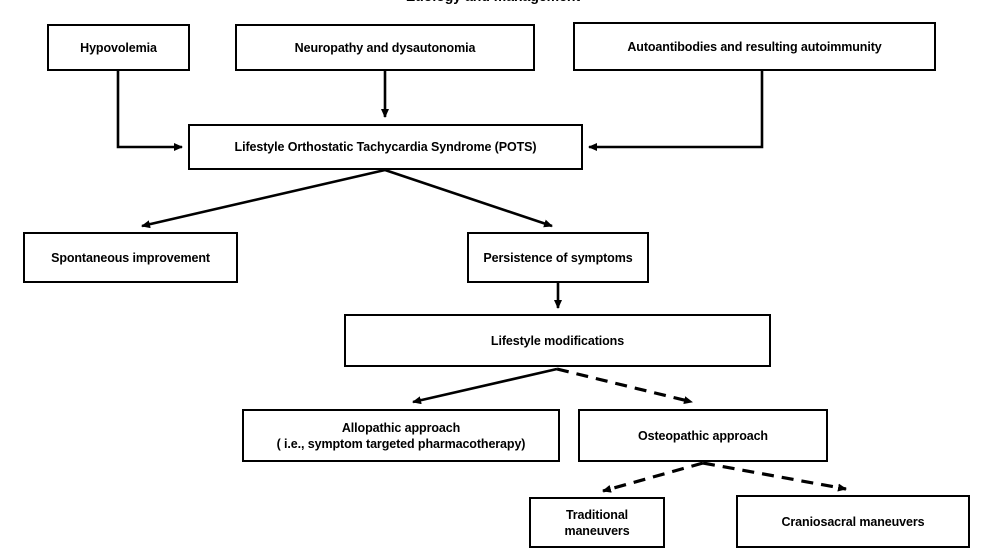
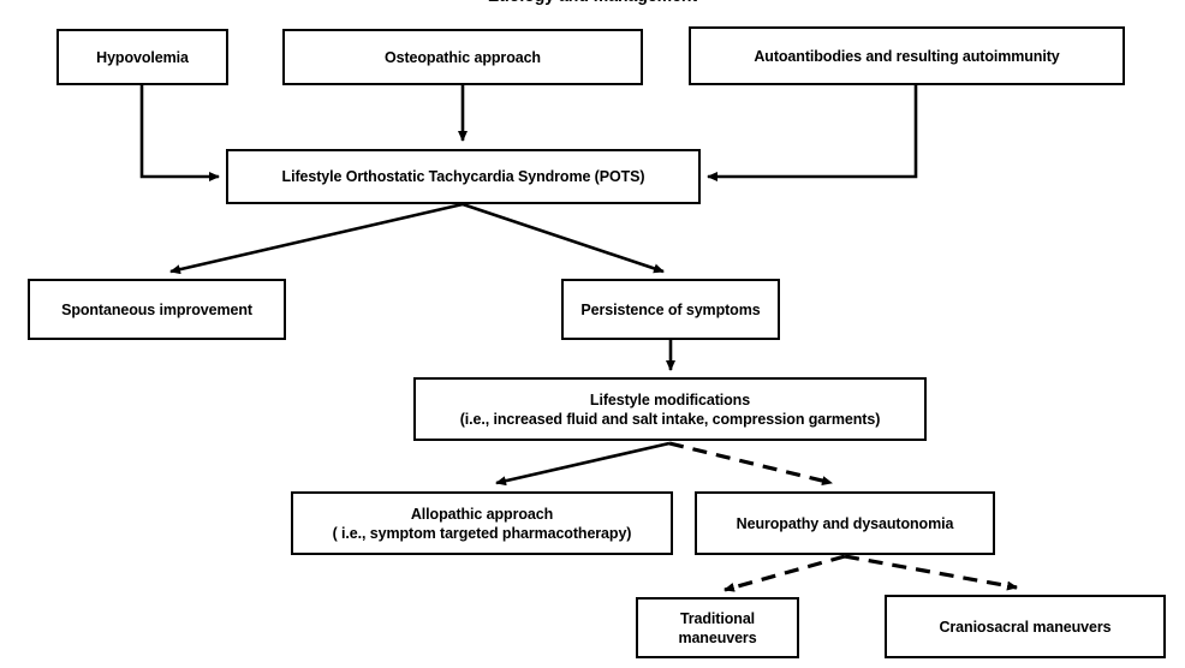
  Hypovolemia
- Neuropathy and dysautonomia
+ Osteopathic approach
  Autoantibodies and resulting autoimmunity
  Lifestyle Orthostatic Tachycardia Syndrome (POTS)
  Spontaneous improvement
  Persistence of symptoms
  Lifestyle modifications
+ (i.e., increased fluid and salt intake, compression garments)
  Allopathic approach
  ( i.e., symptom targeted pharmacotherapy)
- Osteopathic approach
+ Neuropathy and dysautonomia
  Traditional
  maneuvers
  Craniosacral maneuvers
